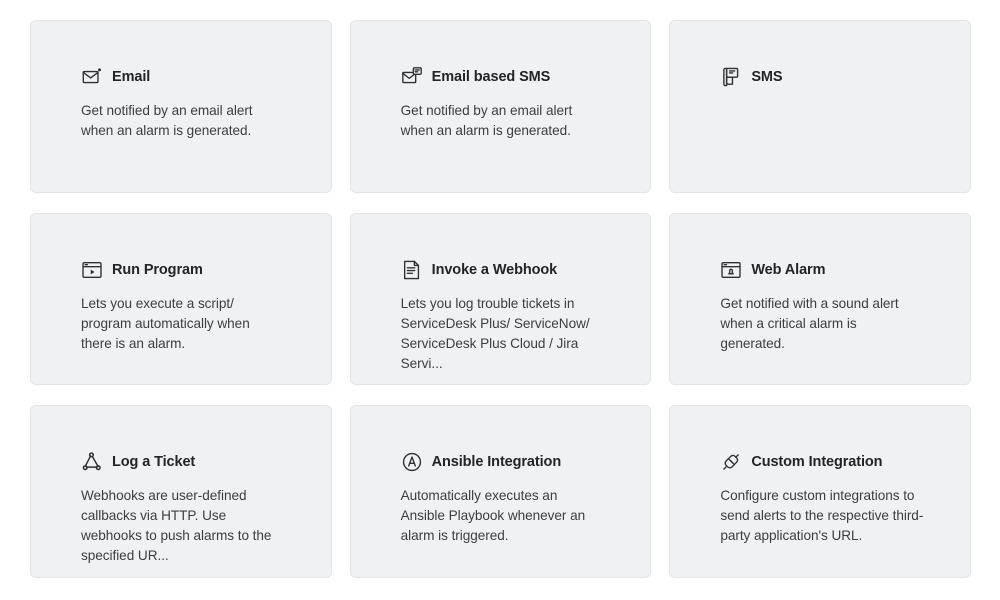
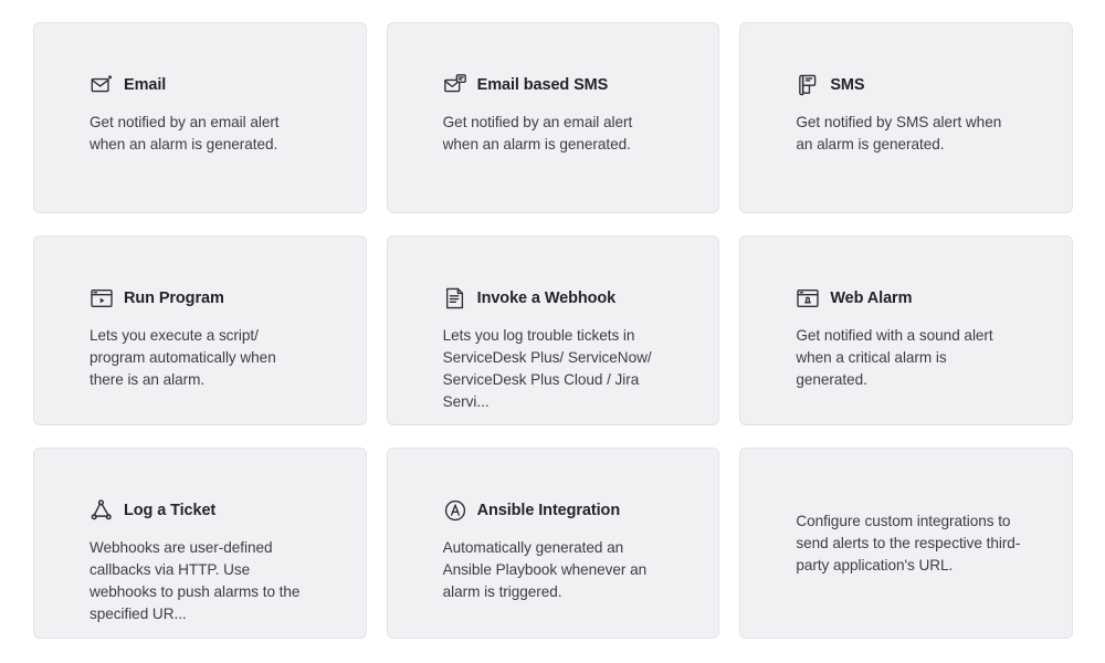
  Email
  Get notified by an email alert when an alarm is generated.
  Email based SMS
  Get notified by an email alert when an alarm is generated.
  SMS
+ Get notified by SMS alert when an alarm is generated.
  Run Program
  Lets you execute a script/ program automatically when there is an alarm.
  Invoke a Webhook
  Lets you log trouble tickets in ServiceDesk Plus/ ServiceNow/ ServiceDesk Plus Cloud / Jira Servi...
  Web Alarm
  Get notified with a sound alert when a critical alarm is generated.
  Log a Ticket
  Webhooks are user-defined callbacks via HTTP. Use webhooks to push alarms to the specified UR...
  Ansible Integration
- Automatically executes an Ansible Playbook whenever an alarm is triggered.
+ Automatically generated an Ansible Playbook whenever an alarm is triggered.
- Custom Integration
  Configure custom integrations to send alerts to the respective third-party application's URL.
